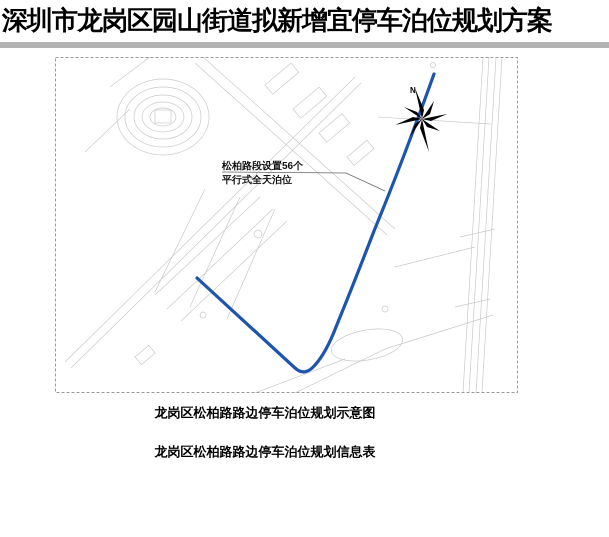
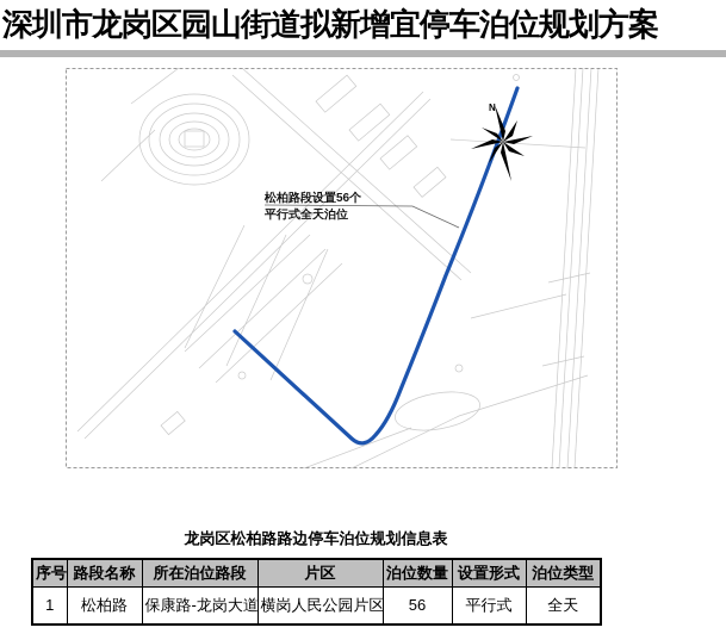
  深圳市龙岗区园山街道拟新增宜停车泊位规划方案
  松柏路段设置56个
  平行式全天泊位
  N
- 龙岗区松柏路路边停车泊位规划示意图
  龙岗区松柏路路边停车泊位规划信息表
+ 序号	路段名称	所在泊位路段	片区	泊位数量	设置形式	泊位类型
+ 1	松柏路	保康路-龙岗大道	横岗人民公园片区	56	平行式	全天
